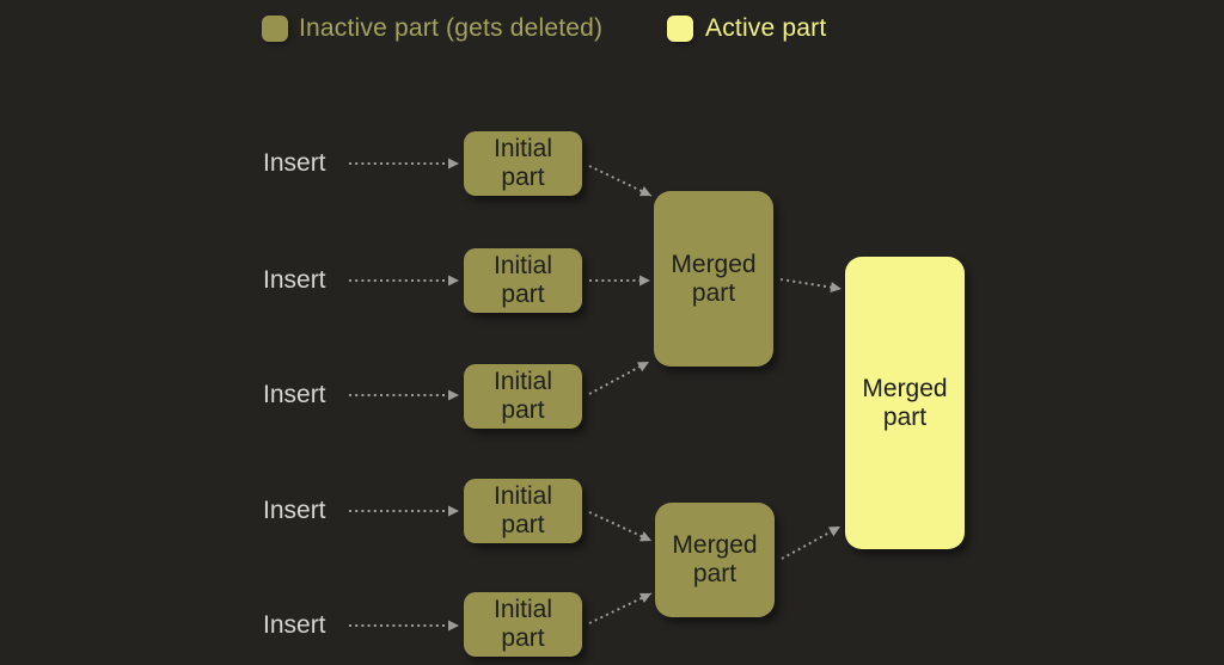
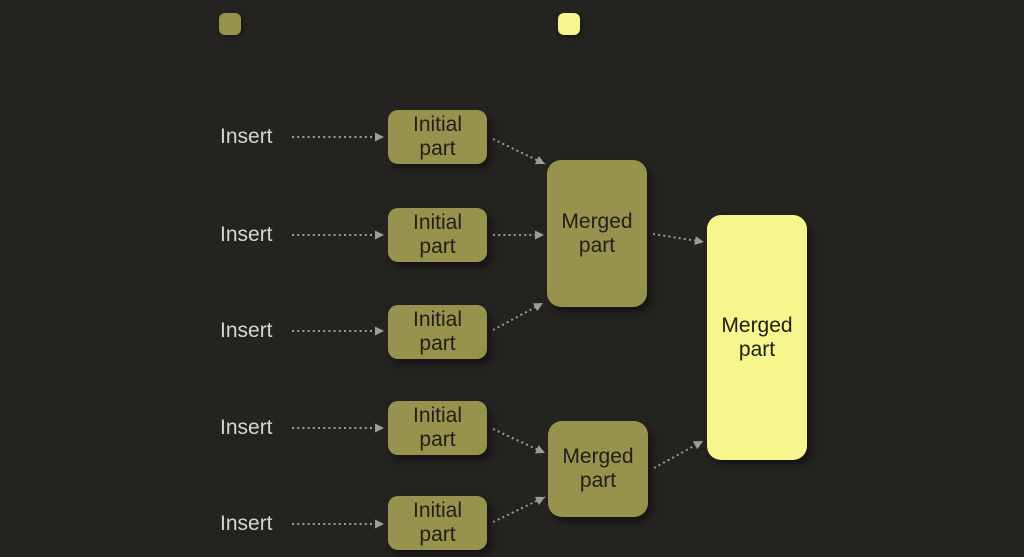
- Inactive part (gets deleted)
- Active part
  Insert
  Insert
  Insert
  Insert
  Insert
  Initial part
  Initial part
  Initial part
  Initial part
  Initial part
  Merged part
  Merged part
  Merged part
